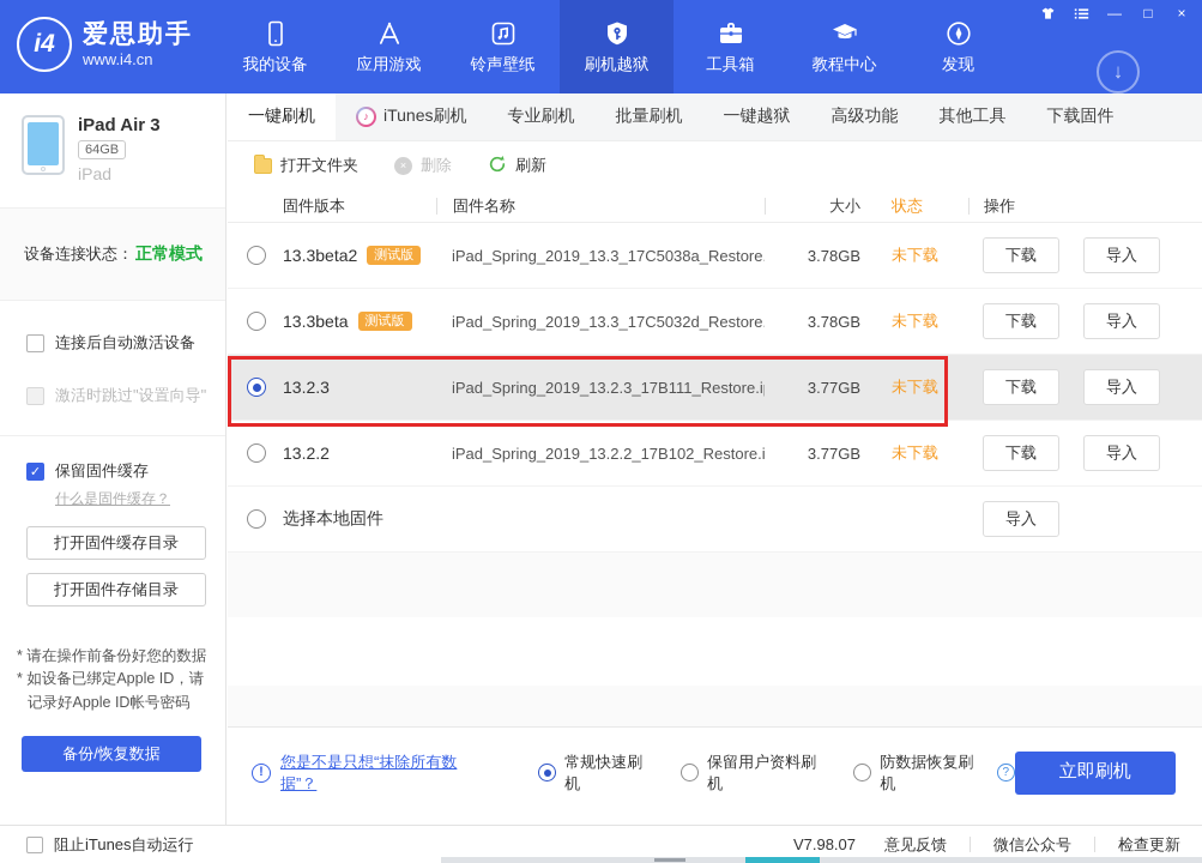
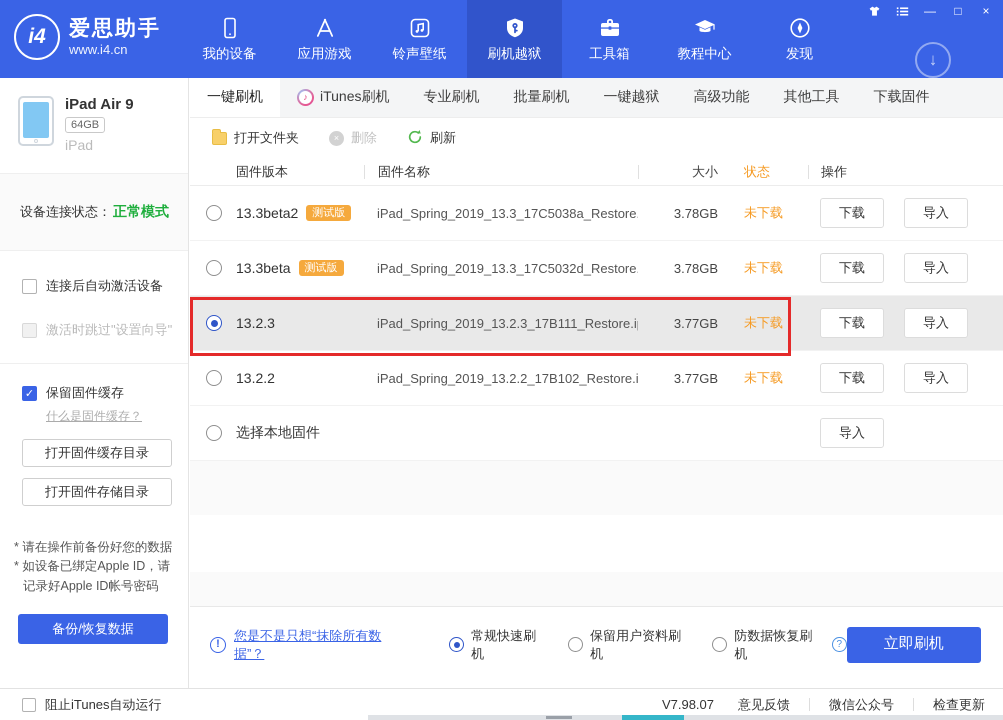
  i4
  爱思助手
  www.i4.cn
  我的设备
  应用游戏
  铃声壁纸
  刷机越狱
  工具箱
  教程中心
  发现
  —
  □
  ×
  ↓
- iPad Air 3
+ iPad Air 9
  64GB
  iPad
  设备连接状态：
  正常模式
  连接后自动激活设备
  激活时跳过"设置向导"
  ✓
  保留固件缓存
  什么是固件缓存？
  打开固件缓存目录
  打开固件存储目录
  * 请在操作前备份好您的数据
  * 如设备已绑定Apple ID，请
  记录好Apple ID帐号密码
  备份/恢复数据
  一键刷机
  ♪
  iTunes刷机
  专业刷机
  批量刷机
  一键越狱
  高级功能
  其他工具
  下载固件
  打开文件夹
  ×
  删除
  刷新
  固件版本
  固件名称
  大小
  状态
  操作
  13.3beta2
  测试版
  iPad_Spring_2019_13.3_17C5038a_Restore
  3.78GB
  未下载
  下载
  导入
  13.3beta
  测试版
  iPad_Spring_2019_13.3_17C5032d_Restore
  3.78GB
  未下载
  下载
  导入
  13.2.3
  iPad_Spring_2019_13.2.3_17B111_Restore.i
  3.77GB
  未下载
  下载
  导入
  13.2.2
  iPad_Spring_2019_13.2.2_17B102_Restore.i
  3.77GB
  未下载
  下载
  导入
  选择本地固件
  导入
  !
  您是不是只想“抹除所有数据”？
  常规快速刷机
  保留用户资料刷机
  防数据恢复刷机
  ?
  立即刷机
  阻止iTunes自动运行
  V7.98.07
  意见反馈
  微信公众号
  检查更新
